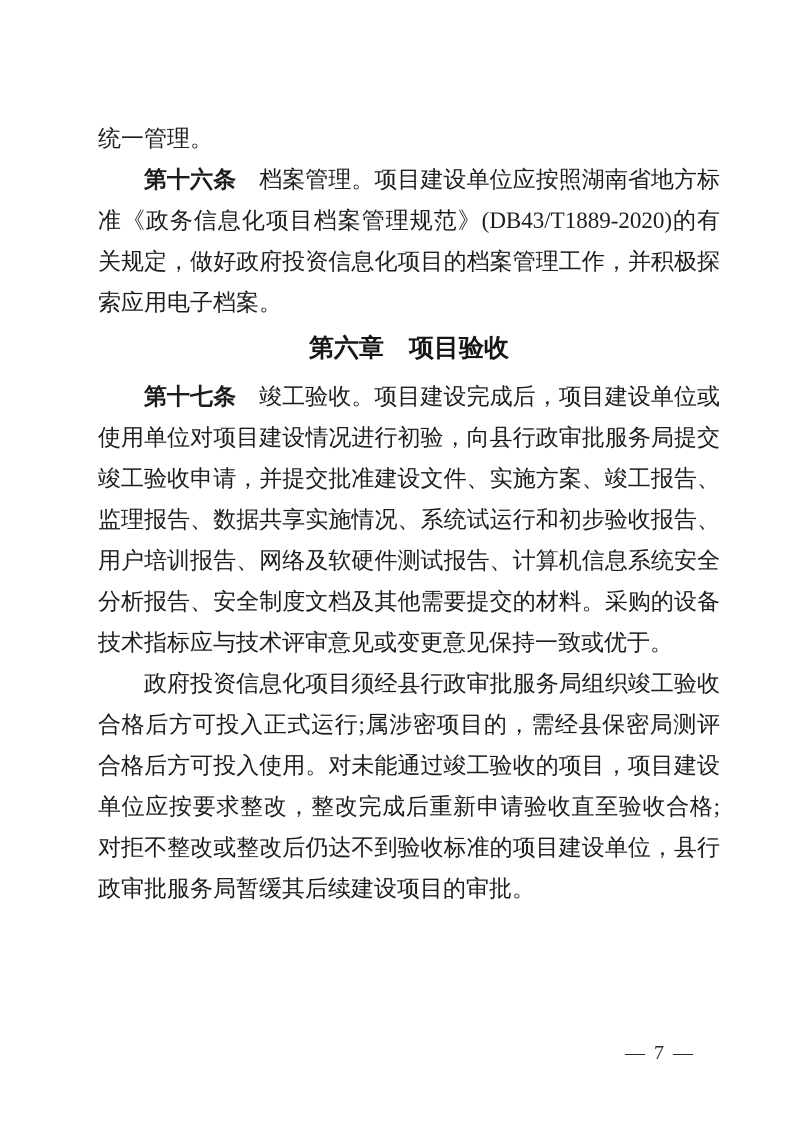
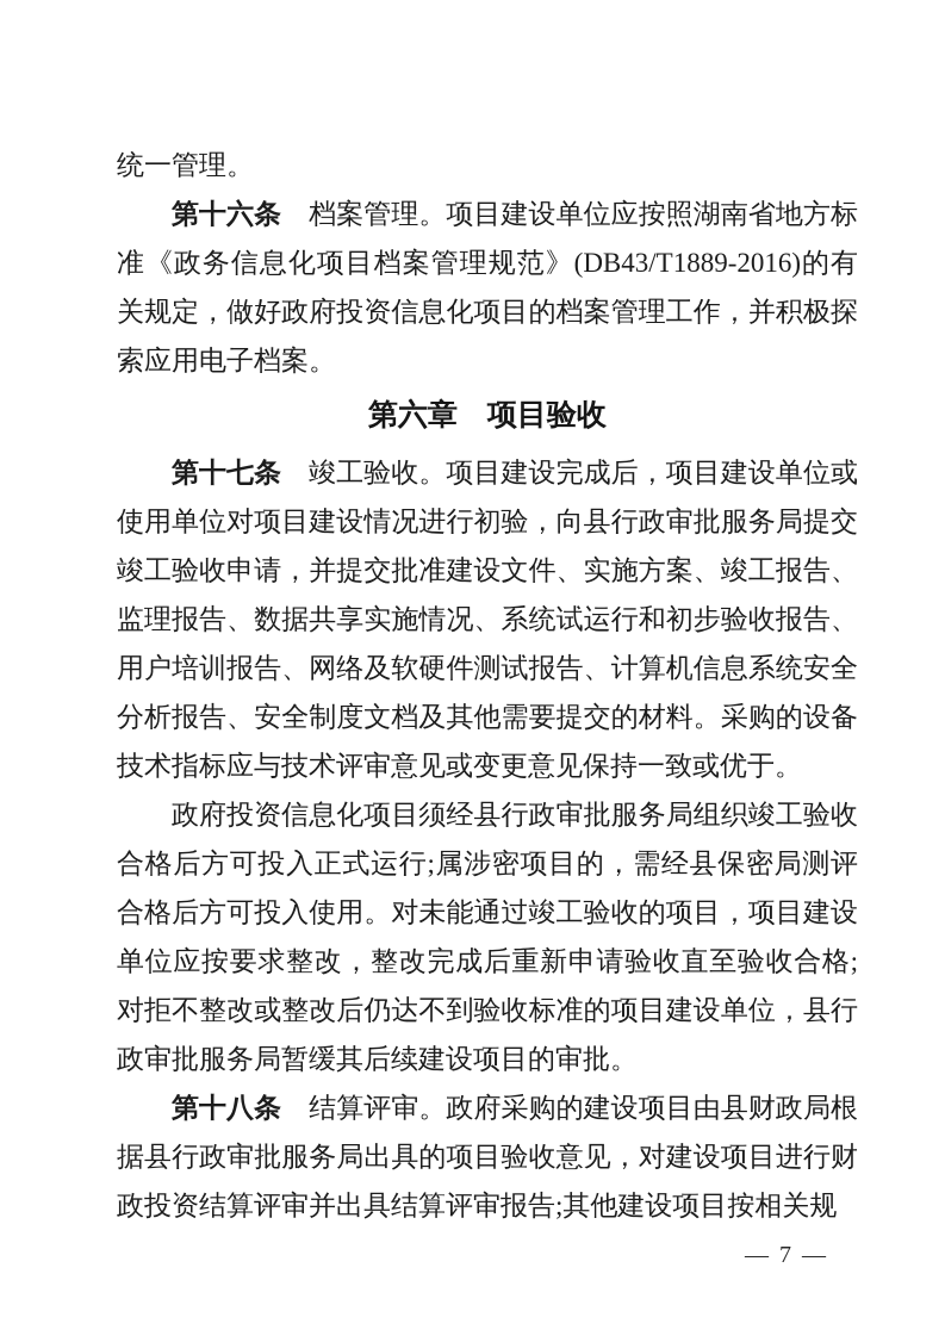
  统一管理。
- 第十六条 档案管理。项目建设单位应按照湖南省地方标准《政务信息化项目档案管理规范》(DB43/T1889-2020)的有关规定，做好政府投资信息化项目的档案管理工作，并积极探索应用电子档案。
+ 第十六条 档案管理。项目建设单位应按照湖南省地方标准《政务信息化项目档案管理规范》(DB43/T1889-2016)的有关规定，做好政府投资信息化项目的档案管理工作，并积极探索应用电子档案。
  第六章 项目验收
  第十七条 竣工验收。项目建设完成后，项目建设单位或使用单位对项目建设情况进行初验，向县行政审批服务局提交竣工验收申请，并提交批准建设文件、实施方案、竣工报告、监理报告、数据共享实施情况、系统试运行和初步验收报告、用户培训报告、网络及软硬件测试报告、计算机信息系统安全分析报告、安全制度文档及其他需要提交的材料。采购的设备技术指标应与技术评审意见或变更意见保持一致或优于。
  政府投资信息化项目须经县行政审批服务局组织竣工验收合格后方可投入正式运行;属涉密项目的，需经县保密局测评合格后方可投入使用。对未能通过竣工验收的项目，项目建设单位应按要求整改，整改完成后重新申请验收直至验收合格;对拒不整改或整改后仍达不到验收标准的项目建设单位，县行政审批服务局暂缓其后续建设项目的审批。
+ 第十八条 结算评审。政府采购的建设项目由县财政局根据县行政审批服务局出具的项目验收意见，对建设项目进行财政投资结算评审并出具结算评审报告;其他建设项目按相关规
  — 7 —
